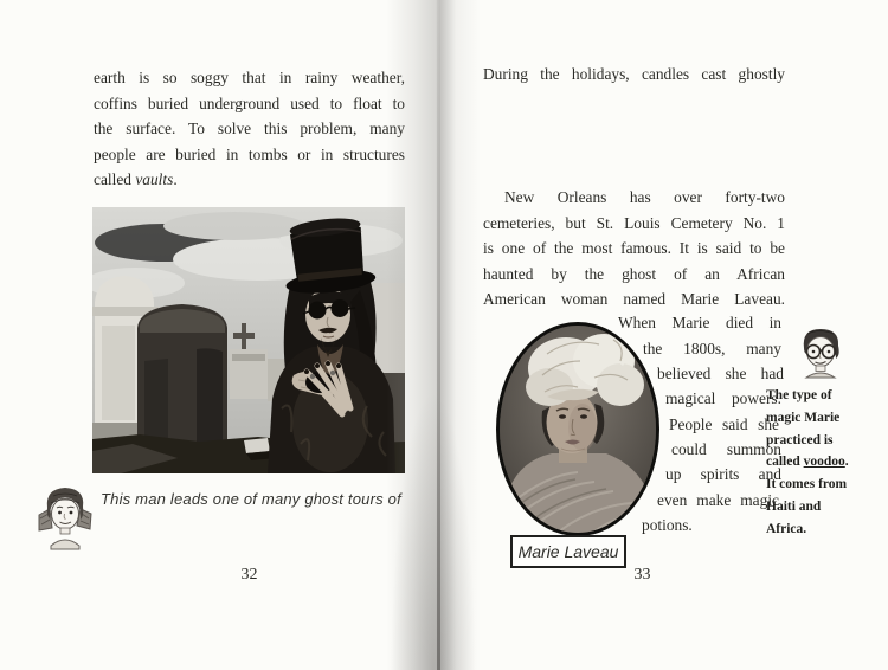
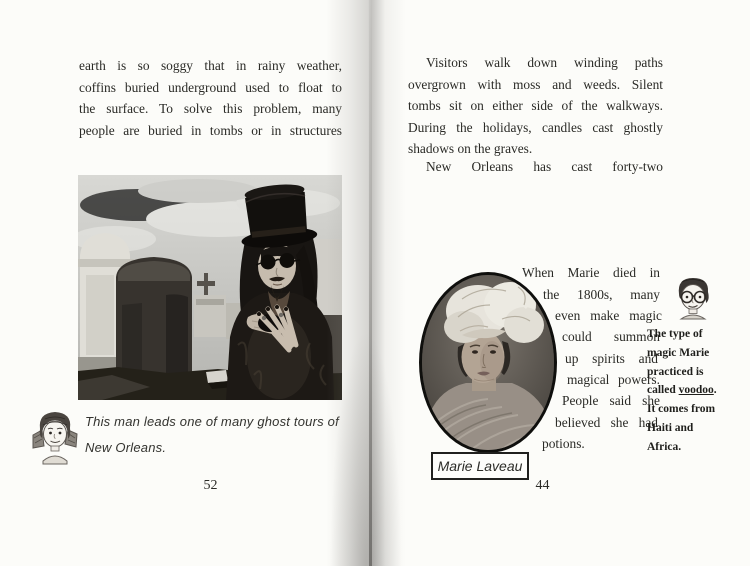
  earth is so soggy that in rainy weat
  coffins buried underground used to float
  the surface. To solve this problem, m
  people are buried in tombs or in structu
- called vaults.
  This man leads one of many ghost tours
+ New Orleans.
- 32
+ 52
+ Visitors walk down winding paths
+ overgrown with moss and weeds. Silent
+ tombs sit on either side of the walkways.
  During the holidays, candles cast ghostly
+ shadows on the graves.
- New Orleans has over forty-two
+ New Orleans has cast forty-two
- cemeteries, but St. Louis Cemetery No. 1
- is one of the most famous. It is said to be
- haunted by the ghost of an African
- American woman named Marie Laveau.
  When Marie died in
  the 1800s, many
- believed she had
+ even make magic
- magical powers.
+ could summon
- People said she
+ up spirits and
- could summon
+ magical powers.
- up spirits and
+ People said she
- even make magic
+ believed she had
  potions.
  Marie Laveau
  The type of
  magic Marie
  practiced is
  called voodoo.
  It comes from
  Haiti and
  Africa.
- 33
+ 44
